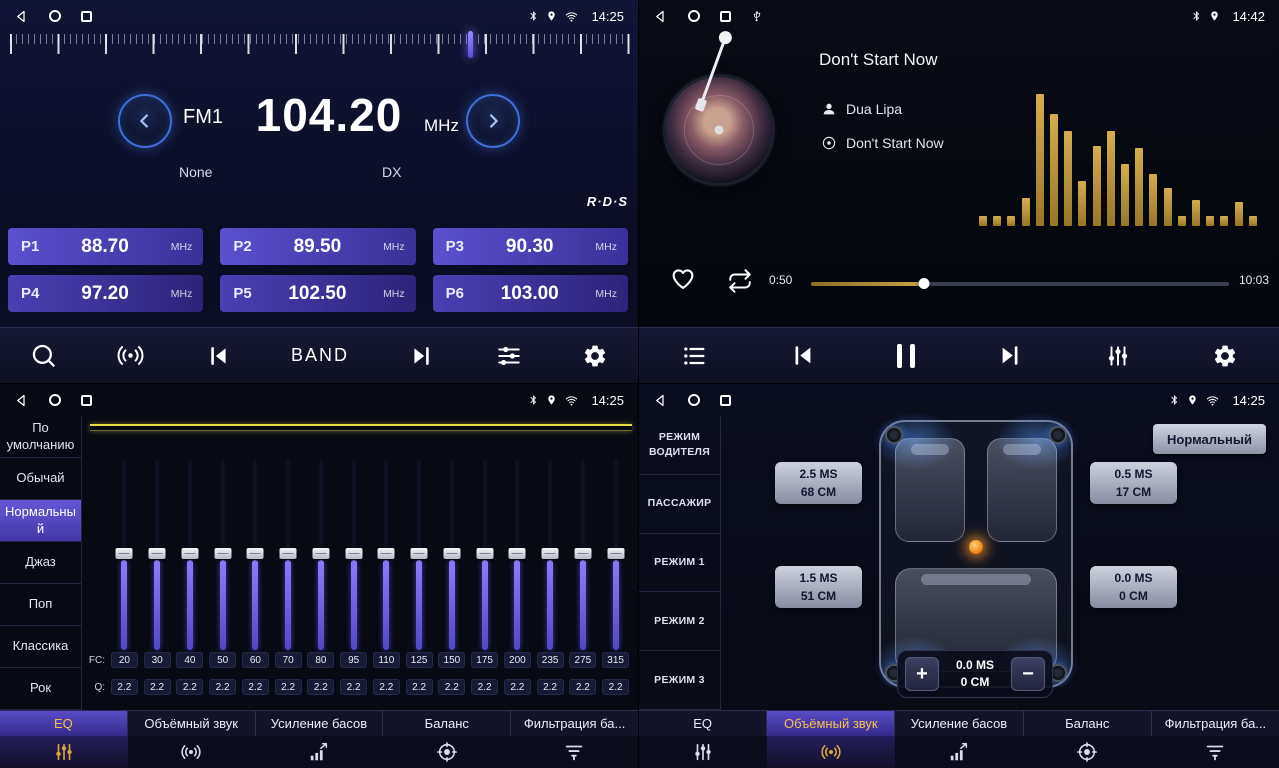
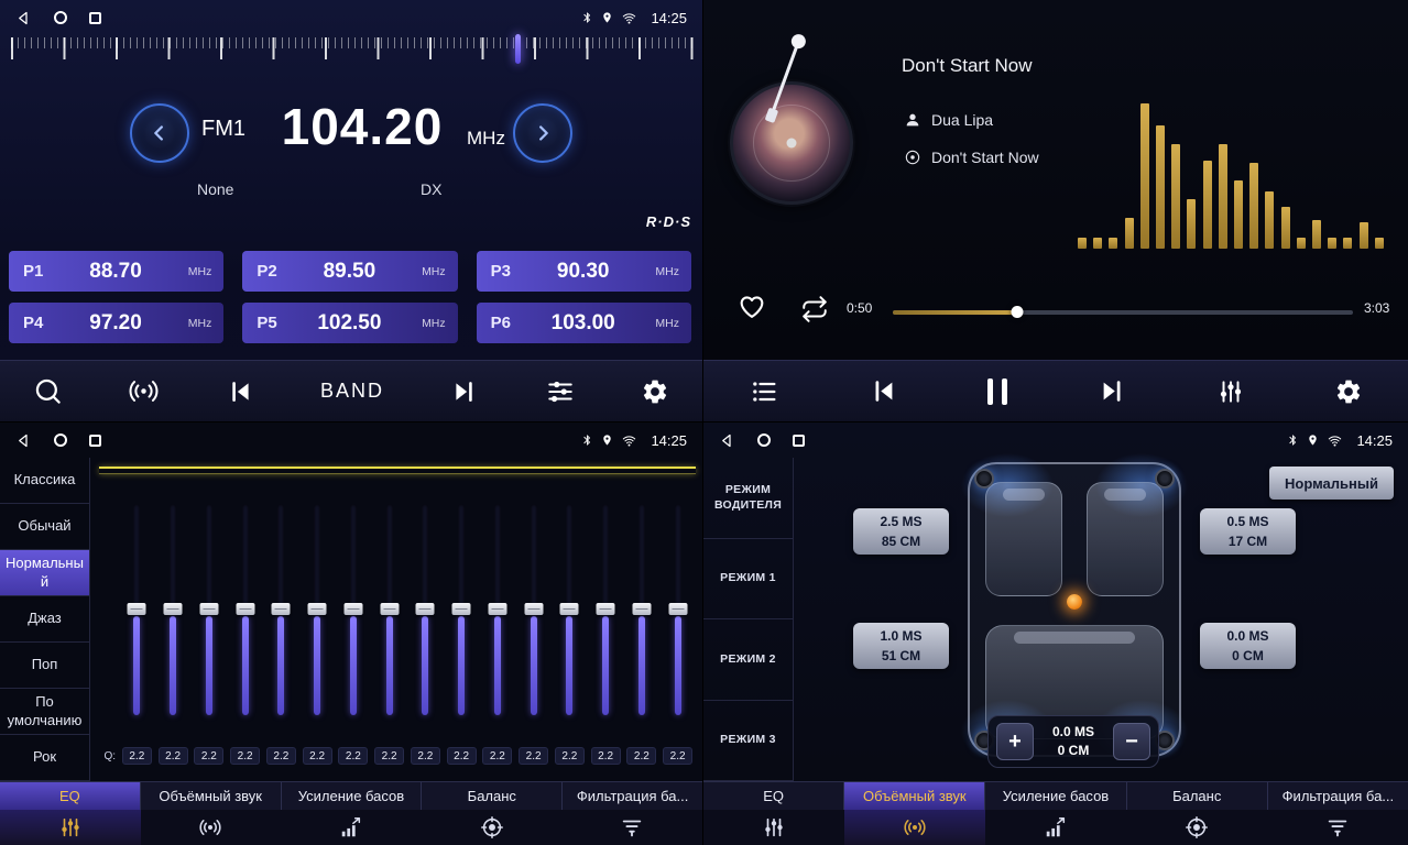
  14:25
  FM1
  None
  104.20
  MHz
  DX
  R·D·S
  P1
  88.70
  MHz
  P2
  89.50
  MHz
  P3
  90.30
  MHz
  P4
  97.20
  MHz
  P5
  102.50
  MHz
  P6
  103.00
  MHz
  BAND
- 14:42
  Don't Start Now
  Dua Lipa
  Don't Start Now
  0:50
- 10:03
+ 3:03
  14:25
- По умолчанию
+ Классика
  Обычай
  Нормальный
  Джаз
  Поп
- Классика
+ По умолчанию
  Рок
- FC:
- 20
- 30
- 40
- 50
- 60
- 70
- 80
- 95
- 110
- 125
- 150
- 175
- 200
- 235
- 275
- 315
  Q:
  2.2
  2.2
  2.2
  2.2
  2.2
  2.2
  2.2
  2.2
  2.2
  2.2
  2.2
  2.2
  2.2
  2.2
  2.2
  2.2
  EQ
  Объёмный звук
  Усиление басов
  Баланс
  Фильтрация ба...
  14:25
  РЕЖИМ ВОДИТЕЛЯ
- ПАССАЖИР
  РЕЖИМ 1
  РЕЖИМ 2
  РЕЖИМ 3
  Нормальный
  2.5 MS
- 68 CM
+ 85 CM
  0.5 MS
  17 CM
- 1.5 MS
+ 1.0 MS
  51 CM
  0.0 MS
  0 CM
  +
  0.0 MS
  0 CM
  −
  EQ
  Объёмный звук
  Усиление басов
  Баланс
  Фильтрация ба...
